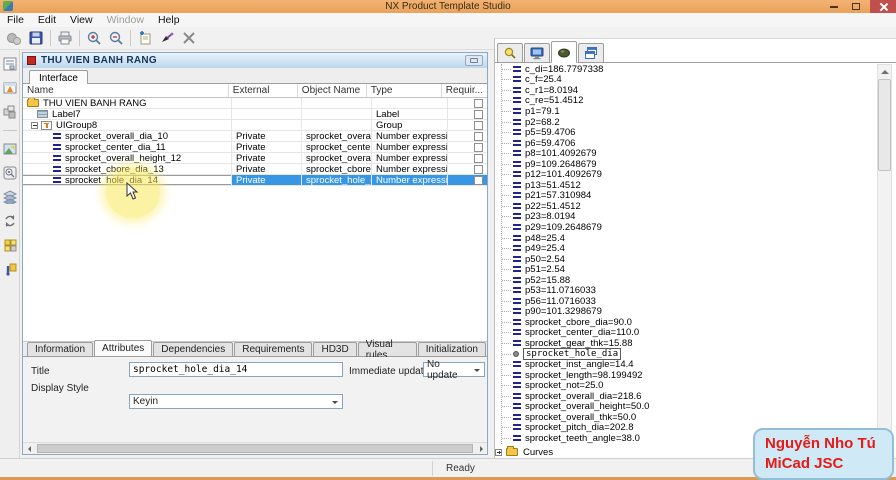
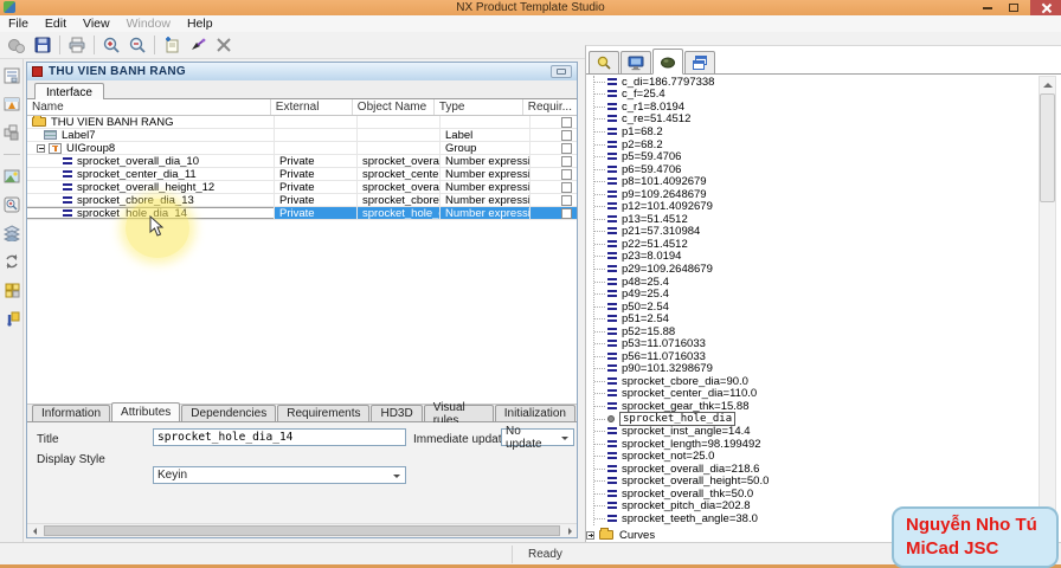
  NX Product Template Studio
  File
  Edit
  View
  Window
  Help
  THU VIEN BANH RANG
  Interface
  Name
  External
  Object Name
  Type
  Requir...
  THU VIEN BANH RANG
  Label7
  Label
  UIGroup8
  Group
  sprocket_overall_dia_10
  Private
  sprocket_overa
  Number expressi
  sprocket_center_dia_11
  Private
  sprocket_cente
  Number expressi
  sprocket_overall_height_12
  Private
  Number expressi
  sprocket_cbore_dia_13
  Private
  sprocket_cbore
  Number expressi
  sprocket_hole_dia_14
  Private
  sprocket_hole_
  Number express
  Information
  Attributes
  Dependencies
  Requirements
  HD3D
  Visual rules
  Initialization
  Title
  sprocket_hole_dia_14
  Immediate upda
  No update
  Display Style
  Keyin
  c_di=186.7797338
  c_f=25.4
  c_r1=8.0194
  c_re=51.4512
- p1=79.1
+ p1=68.2
  p2=68.2
  p5=59.4706
  p6=59.4706
  p8=101.4092679
  p9=109.2648679
  p12=101.4092679
  p13=51.4512
  p21=57.310984
  p22=51.4512
  p23=8.0194
  p29=109.2648679
  p48=25.4
  p49=25.4
  p50=2.54
  p51=2.54
  p52=15.88
  p53=11.0716033
  p56=11.0716033
  p90=101.3298679
  sprocket_cbore_dia=90.0
  sprocket_center_dia=110.0
  sprocket_gear_thk=15.88
  sprocket_hole_dia
  sprocket_inst_angle=14.4
  sprocket_length=98.199492
  sprocket_not=25.0
  sprocket_overall_dia=218.6
  sprocket_overall_height=50.0
  sprocket_overall_thk=50.0
  sprocket_pitch_dia=202.8
  sprocket_teeth_angle=38.0
  Curves
  Ready
  Nguyễn Nho Tú
  MiCad JSC
